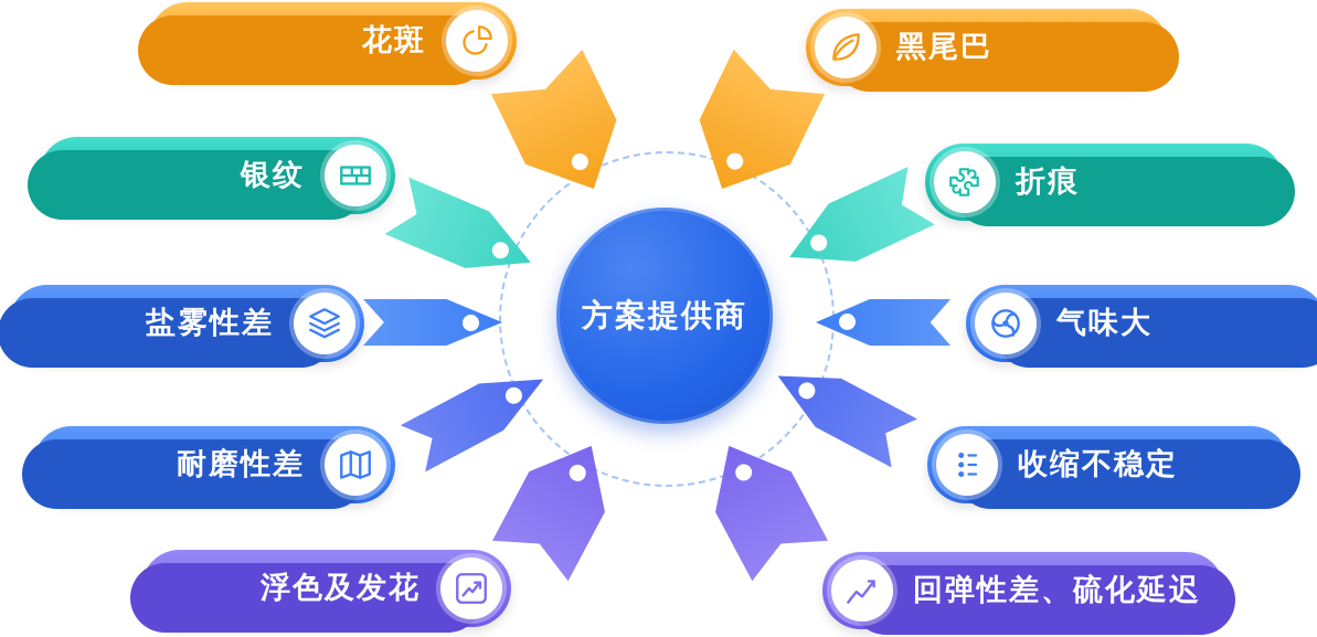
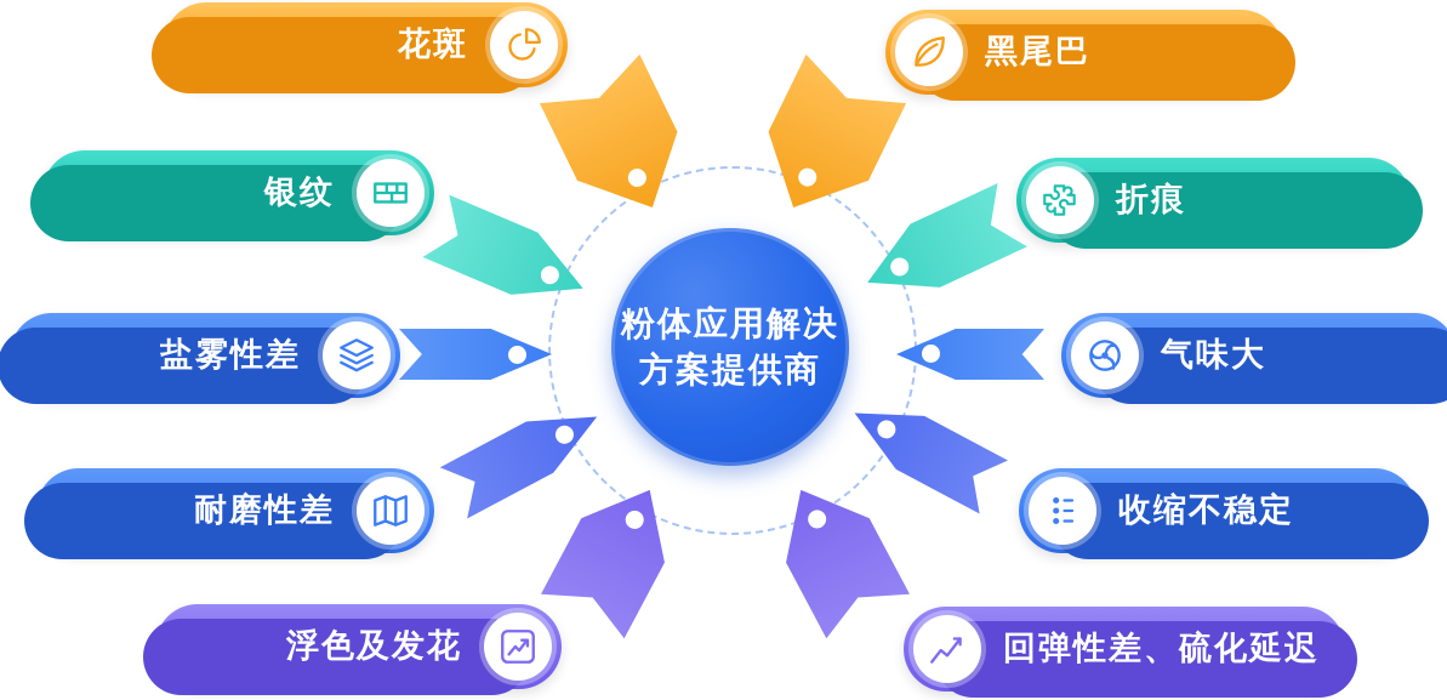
+ 粉体应用解决
  方案提供商
  花斑
  银纹
  盐雾性差
  耐磨性差
  浮色及发花
  黑尾巴
  折痕
  气味大
  收缩不稳定
  回弹性差、硫化延迟
